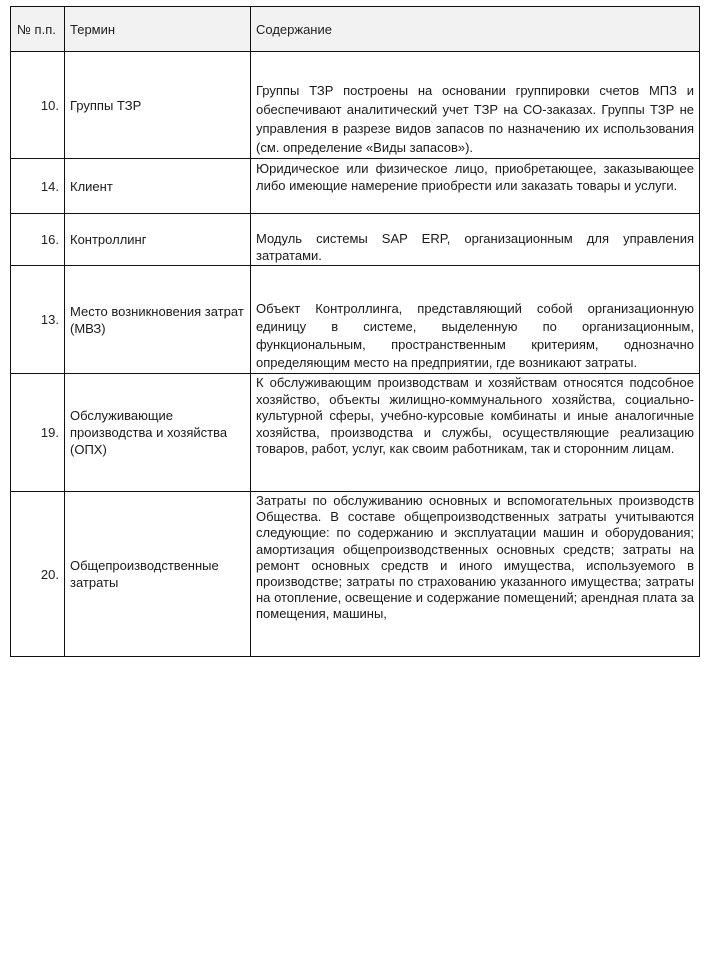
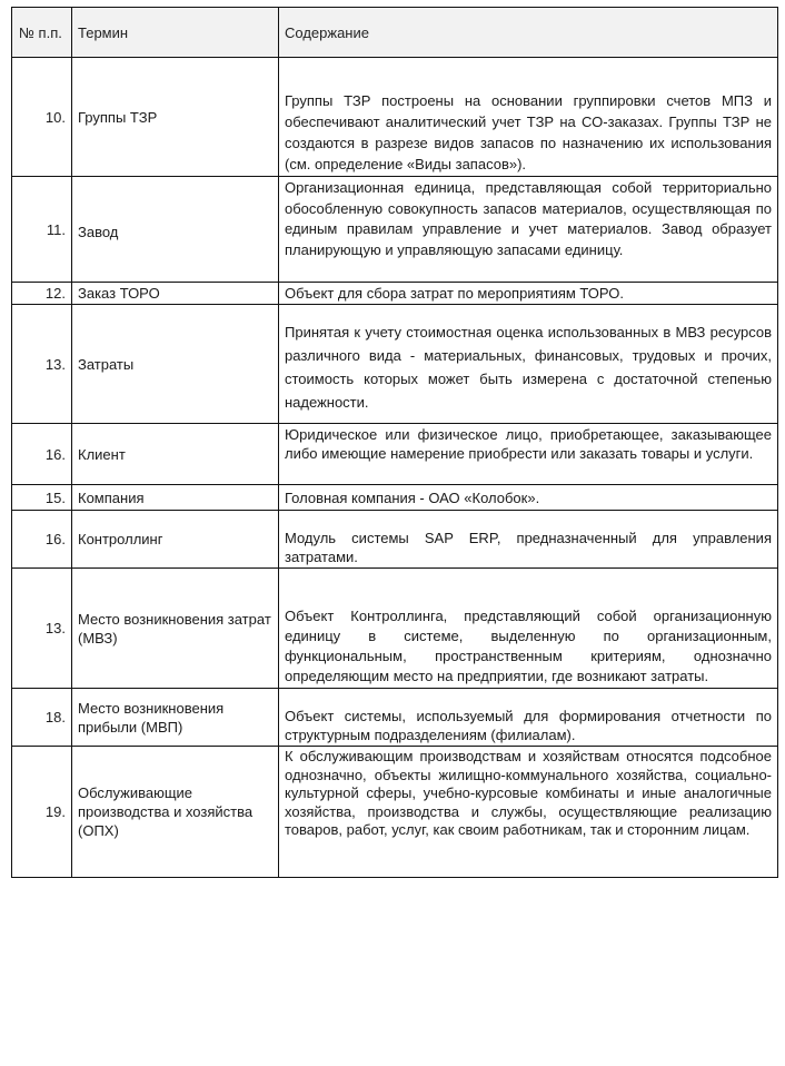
  № п.п.	Термин	Содержание
- 10.	Группы ТЗР	Группы ТЗР построены на основании группировки счетов МПЗ и обеспечивают аналитический учет ТЗР на СО-заказах. Группы ТЗР не управления в разрезе видов запасов по назначению их использования (см. определение «Виды запасов»).
+ 10.	Группы ТЗР	Группы ТЗР построены на основании группировки счетов МПЗ и обеспечивают аналитический учет ТЗР на СО-заказах. Группы ТЗР не создаются в разрезе видов запасов по назначению их использования (см. определение «Виды запасов»).
+ 11.	Завод	Организационная единица, представляющая собой территориально обособленную совокупность запасов материалов, осуществляющая по единым правилам управление и учет материалов. Завод образует планирующую и управляющую запасами единицу.
+ 12.	Заказ ТОРО	Объект для сбора затрат по мероприятиям ТОРО.
+ 13.	Затраты	Принятая к учету стоимостная оценка использованных в МВЗ ресурсов различного вида - материальных, финансовых, трудовых и прочих, стоимость которых может быть измерена с достаточной степенью надежности.
- 14.	Клиент	Юридическое или физическое лицо, приобретающее, заказывающее либо имеющие намерение приобрести или заказать товары и услуги.
+ 16.	Клиент	Юридическое или физическое лицо, приобретающее, заказывающее либо имеющие намерение приобрести или заказать товары и услуги.
+ 15.	Компания	Головная компания - ОАО «Колобок».
- 16.	Контроллинг	Модуль системы SAP ERP, организационным для управления затратами.
+ 16.	Контроллинг	Модуль системы SAP ERP, предназначенный для управления затратами.
  13.	Место возникновения затрат (МВЗ)	Объект Контроллинга, представляющий собой организационную единицу в системе, выделенную по организационным, функциональным, пространственным критериям, однозначно определяющим место на предприятии, где возникают затраты.
+ 18.	Место возникновения прибыли (МВП)	Объект системы, используемый для формирования отчетности по структурным подразделениям (филиалам).
- 19.	Обслуживающие производства и хозяйства (ОПХ)	К обслуживающим производствам и хозяйствам относятся подсобное хозяйство, объекты жилищно-коммунального хозяйства, социально-культурной сферы, учебно-курсовые комбинаты и иные аналогичные хозяйства, производства и службы, осуществляющие реализацию товаров, работ, услуг, как своим работникам, так и сторонним лицам.
+ 19.	Обслуживающие производства и хозяйства (ОПХ)	К обслуживающим производствам и хозяйствам относятся подсобное однозначно, объекты жилищно-коммунального хозяйства, социально-культурной сферы, учебно-курсовые комбинаты и иные аналогичные хозяйства, производства и службы, осуществляющие реализацию товаров, работ, услуг, как своим работникам, так и сторонним лицам.
- 20.	Общепроизводственные затраты	Затраты по обслуживанию основных и вспомогательных производств Общества. В составе общепроизводственных затраты учитываются следующие: по содержанию и эксплуатации машин и оборудования; амортизация общепроизводственных основных средств; затраты на ремонт основных средств и иного имущества, используемого в производстве; затраты по страхованию указанного имущества; затраты на отопление, освещение и содержание помещений; арендная плата за помещения, машины,
